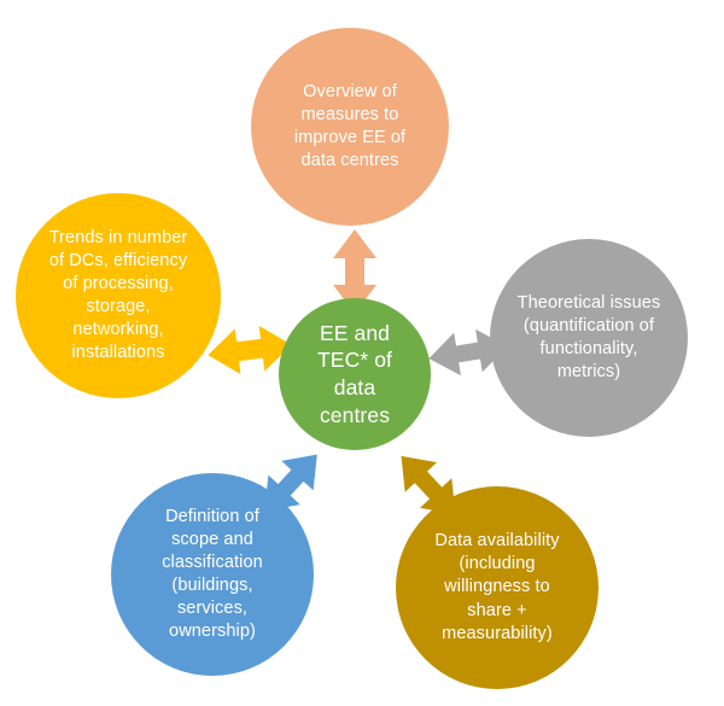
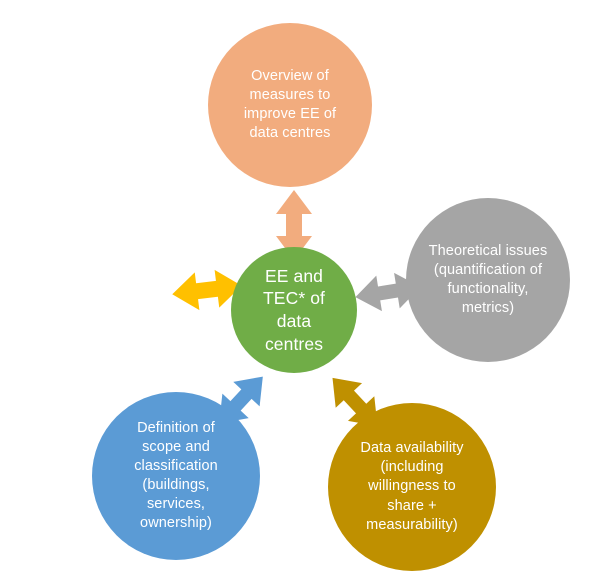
  Overview of
  measures to
  improve EE of
  data centres
- Trends in number
- of DCs, efficiency
- of processing,
- storage,
- networking,
- installations
  Theoretical issues
  (quantification of
  functionality,
  metrics)
  Definition of
  scope and
  classification
  (buildings,
  services,
  ownership)
  Data availability
  (including
  willingness to
  share +
  measurability)
  EE and
  TEC* of
  data
  centres
